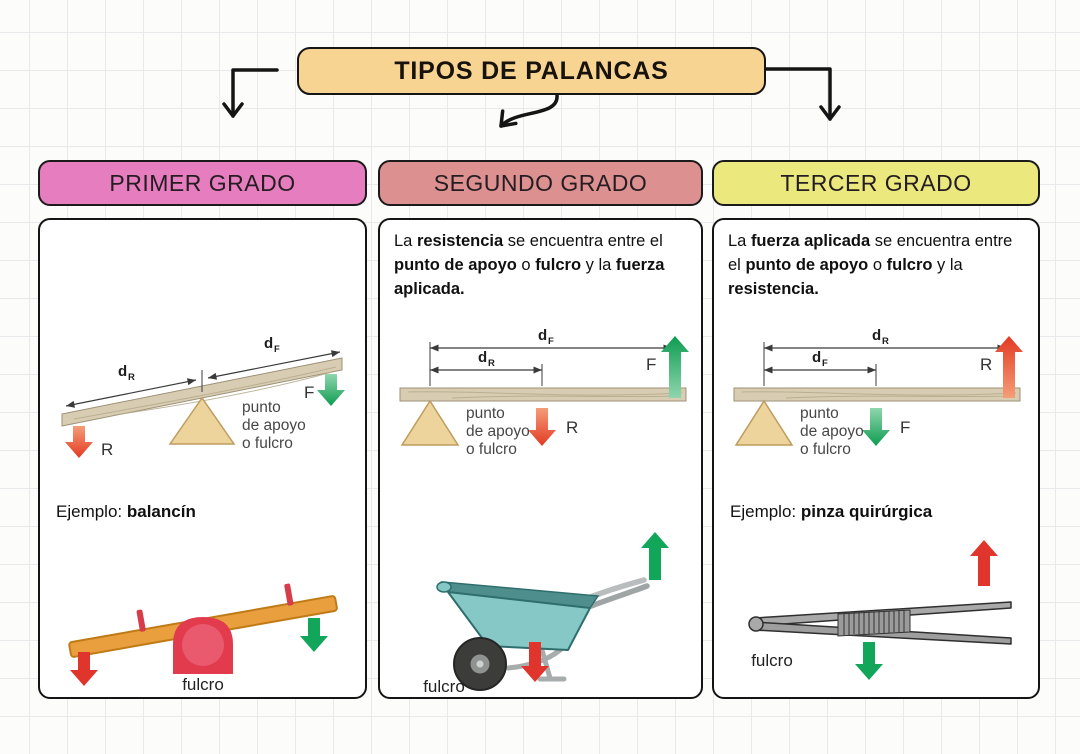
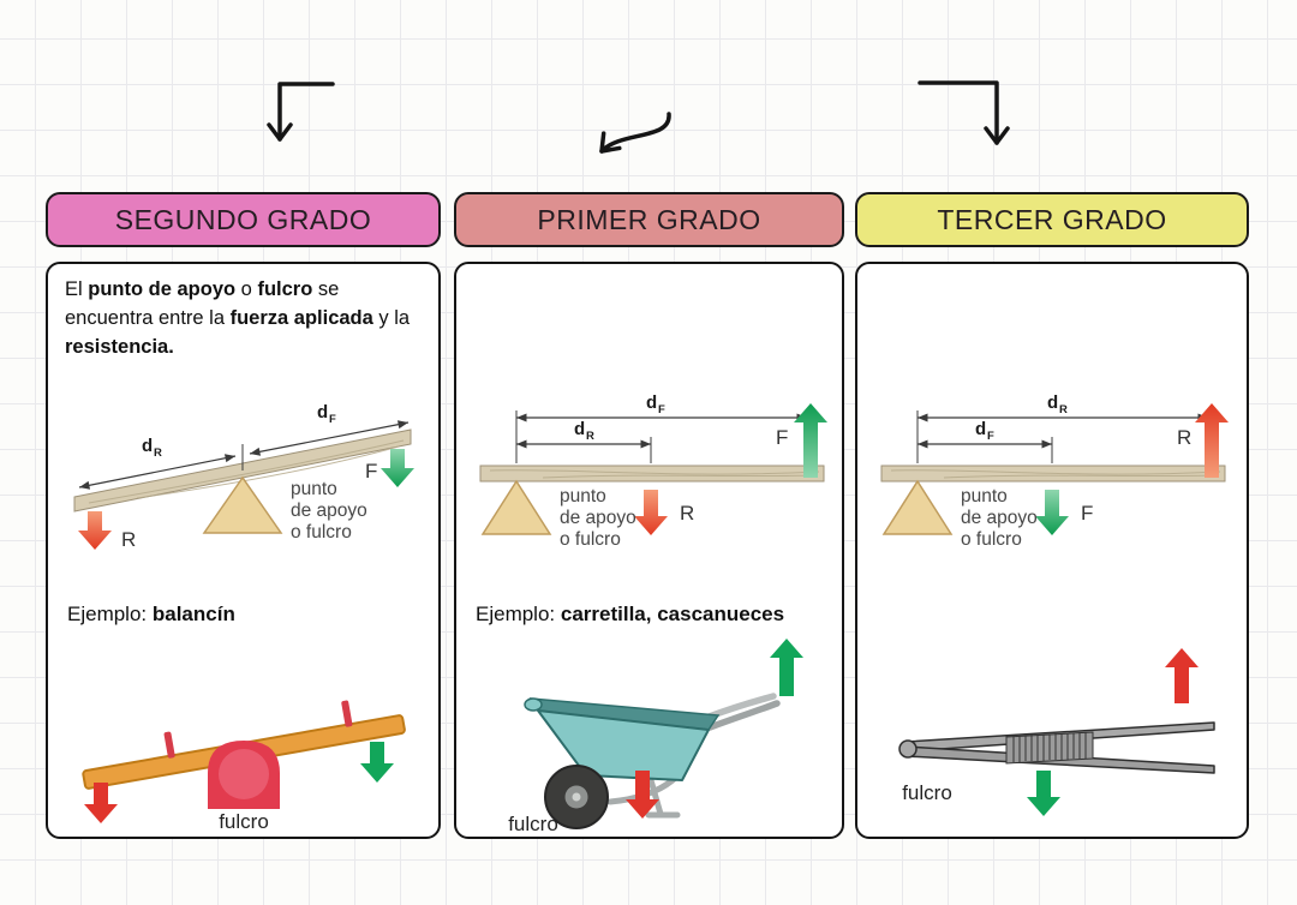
- TIPOS DE PALANCAS
- PRIMER GRADO
+ SEGUNDO GRADO
+ El punto de apoyo o fulcro se encuentra entre la fuerza aplicada y la resistencia.
  d
  R
  d
  F
  R
  F
  punto
  de apoyo
  o fulcro
  Ejemplo: balancín
  fulcro
- SEGUNDO GRADO
+ PRIMER GRADO
- La resistencia se encuentra entre el punto de apoyo o fulcro y la fuerza aplicada.
  d
  F
  d
  R
  R
  F
  punto
  de apoyo
  o fulcro
+ Ejemplo: carretilla, cascanueces
  fulcro
  TERCER GRADO
- La fuerza aplicada se encuentra entre el punto de apoyo o fulcro y la resistencia.
  d
  R
  d
  F
  F
  R
  punto
  de apoyo
  o fulcro
- Ejemplo: pinza quirúrgica
  fulcro
